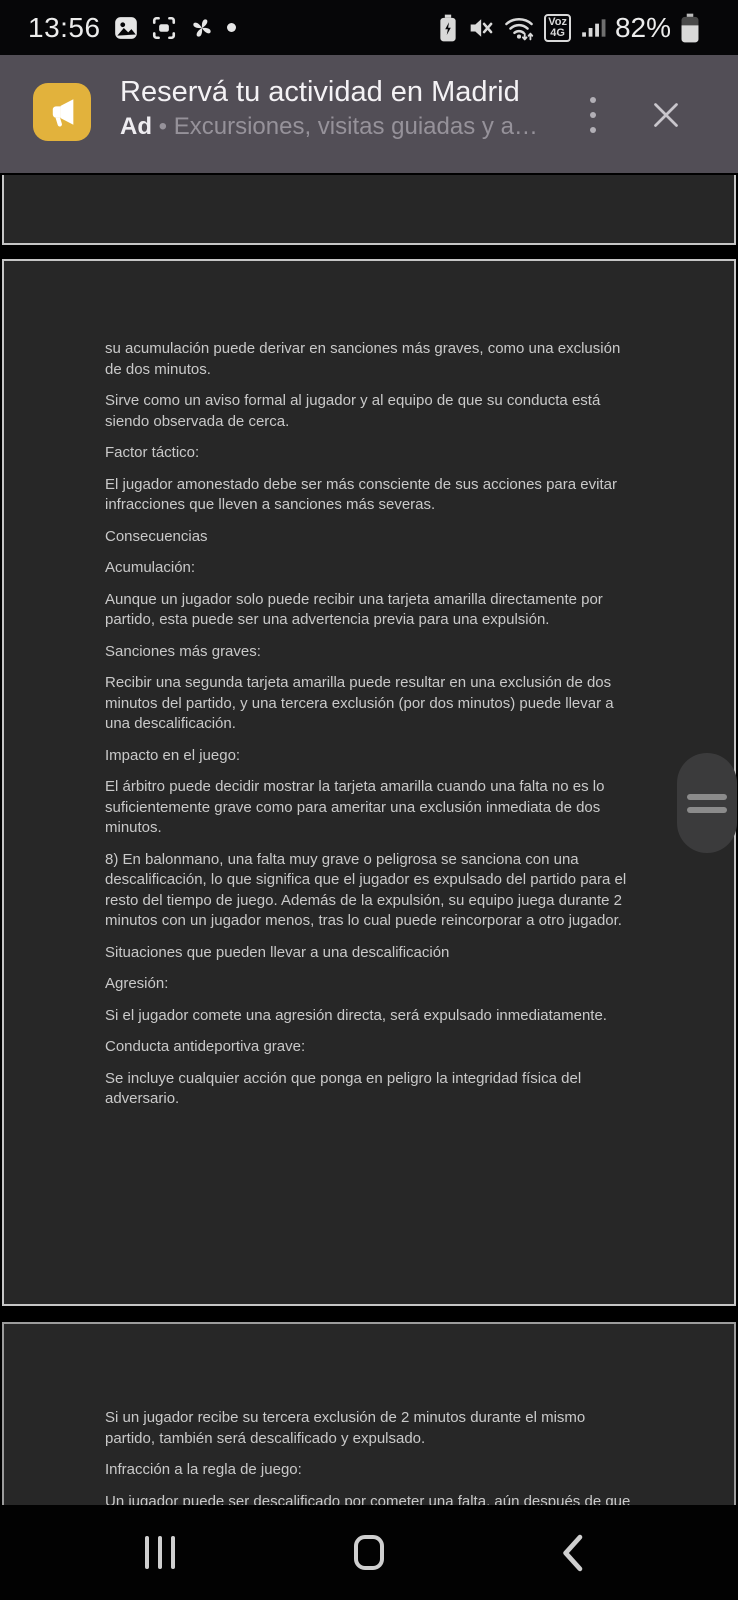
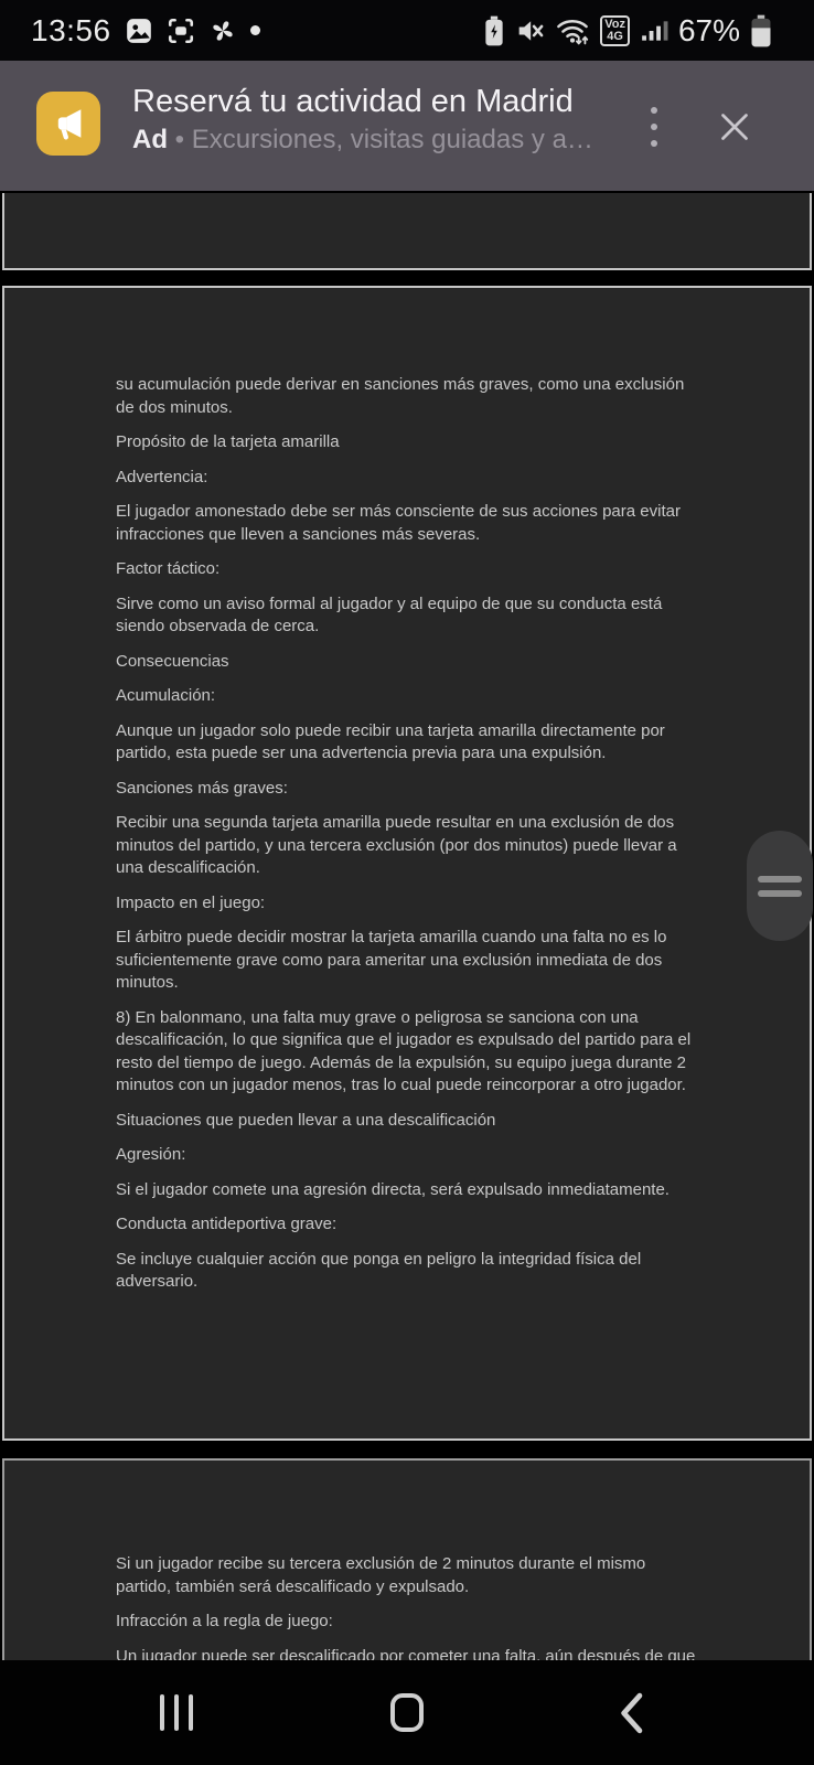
  13:56
  Voz
  4G
- 82%
+ 67%
  Reservá tu actividad en Madrid
  Ad • Excursiones, visitas guiadas y a…
  su acumulación puede derivar en sanciones más graves, como una exclusión de dos minutos.
+ Propósito de la tarjeta amarilla
+ Advertencia:
- Sirve como un aviso formal al jugador y al equipo de que su conducta está siendo observada de cerca.
+ El jugador amonestado debe ser más consciente de sus acciones para evitar infracciones que lleven a sanciones más severas.
  Factor táctico:
- El jugador amonestado debe ser más consciente de sus acciones para evitar infracciones que lleven a sanciones más severas.
+ Sirve como un aviso formal al jugador y al equipo de que su conducta está siendo observada de cerca.
  Consecuencias
  Acumulación:
  Aunque un jugador solo puede recibir una tarjeta amarilla directamente por partido, esta puede ser una advertencia previa para una expulsión.
  Sanciones más graves:
  Recibir una segunda tarjeta amarilla puede resultar en una exclusión de dos minutos del partido, y una tercera exclusión (por dos minutos) puede llevar a una descalificación.
  Impacto en el juego:
  El árbitro puede decidir mostrar la tarjeta amarilla cuando una falta no es lo suficientemente grave como para ameritar una exclusión inmediata de dos minutos.
  8) En balonmano, una falta muy grave o peligrosa se sanciona con una descalificación, lo que significa que el jugador es expulsado del partido para el resto del tiempo de juego. Además de la expulsión, su equipo juega durante 2 minutos con un jugador menos, tras lo cual puede reincorporar a otro jugador.
  Situaciones que pueden llevar a una descalificación
  Agresión:
  Si el jugador comete una agresión directa, será expulsado inmediatamente.
  Conducta antideportiva grave:
  Se incluye cualquier acción que ponga en peligro la integridad física del adversario.
  Si un jugador recibe su tercera exclusión de 2 minutos durante el mismo partido, también será descalificado y expulsado.
  Infracción a la regla de juego:
  Un jugador puede ser descalificado por cometer una falta, aún después de que
